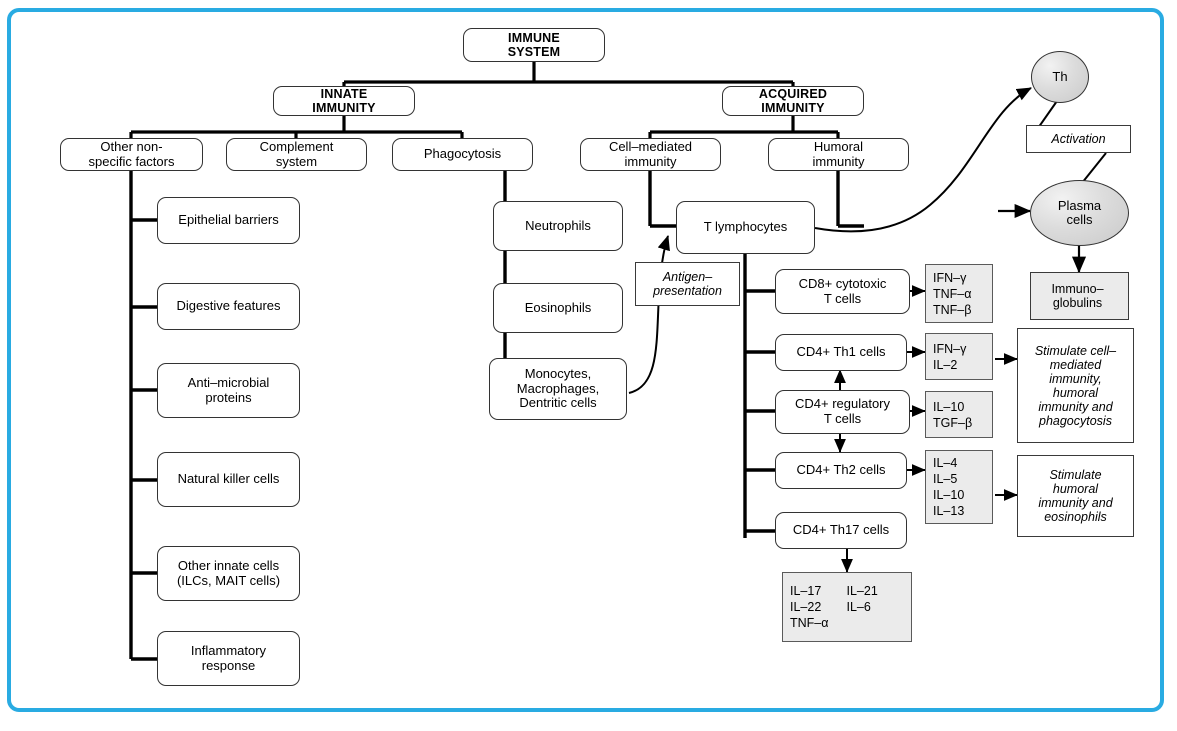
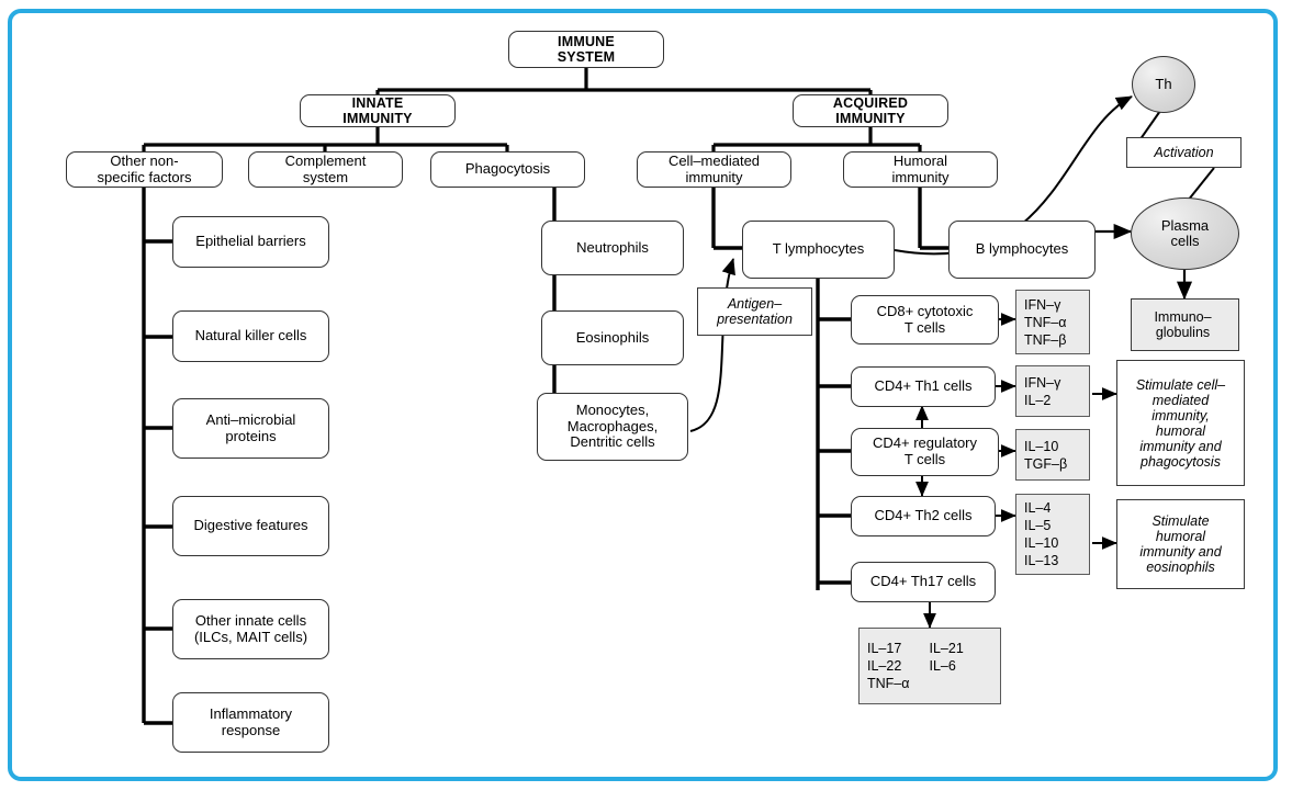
  IMMUNE
  SYSTEM
  INNATE
  IMMUNITY
  ACQUIRED
  IMMUNITY
  Other non-
  specific factors
  Complement
  system
  Phagocytosis
  Epithelial barriers
- Digestive features
+ Natural killer cells
  Anti–microbial
  proteins
- Natural killer cells
+ Digestive features
  Other innate cells
  (ILCs, MAIT cells)
  Inflammatory
  response
  Neutrophils
  Eosinophils
  Monocytes,
  Macrophages,
  Dentritic cells
  Cell–mediated
  immunity
  Humoral
  immunity
  T lymphocytes
+ B lymphocytes
  Antigen–
  presentation
  CD8+ cytotoxic
  T cells
  CD4+ Th1 cells
  CD4+ regulatory
  T cells
  CD4+ Th2 cells
  CD4+ Th17 cells
  IFN–γ
  TNF–α
  TNF–β
  IFN–γ
  IL–2
  IL–10
  TGF–β
  IL–4
  IL–5
  IL–10
  IL–13
  IL–17
  IL–22
  TNF–α
  IL–21
  IL–6
  Th
  Activation
  Plasma
  cells
  Immuno–
  globulins
  Stimulate cell–
  mediated
  immunity,
  humoral
  immunity and
  phagocytosis
  Stimulate
  humoral
  immunity and
  eosinophils
